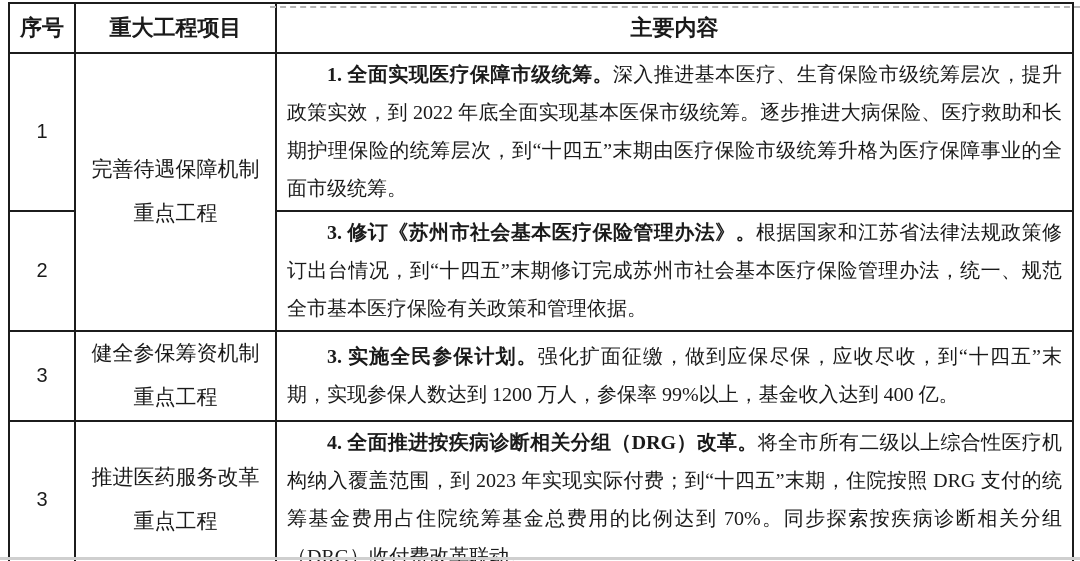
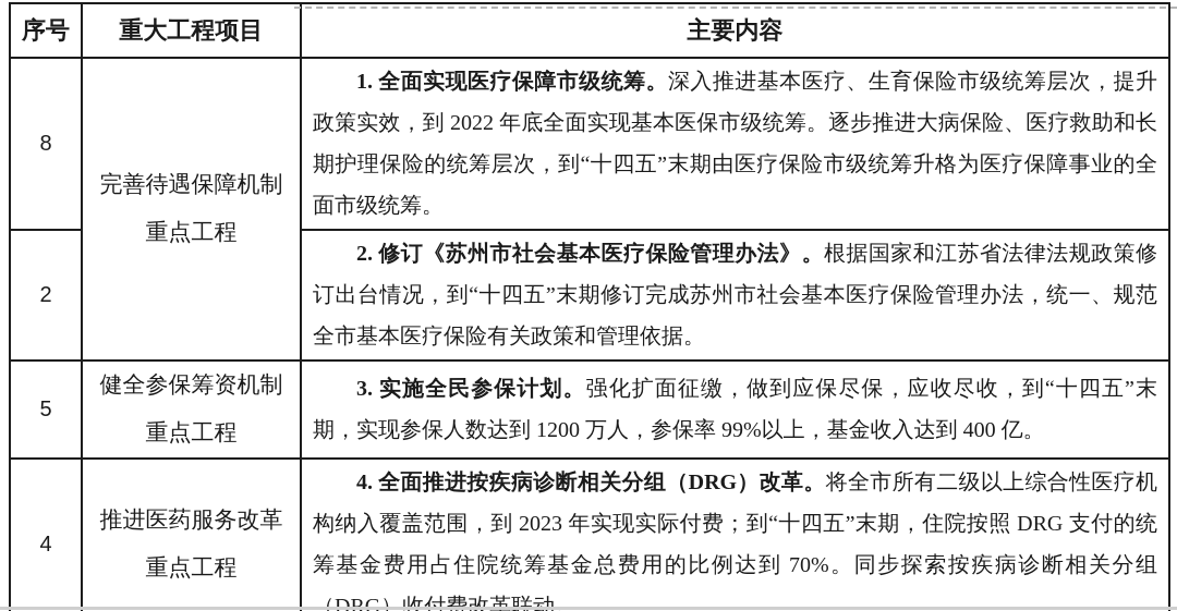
  序号	重大工程项目	主要内容
- 1	完善待遇保障机制 重点工程	1. 全面实现医疗保障市级统筹。深入推进基本医疗、生育保险市级统筹层次，提升政策实效，到 2022 年底全面实现基本医保市级统筹。逐步推进大病保险、医疗救助和长期护理保险的统筹层次，到“十四五”末期由医疗保险市级统筹升格为医疗保障事业的全面市级统筹。
+ 8	完善待遇保障机制 重点工程	1. 全面实现医疗保障市级统筹。深入推进基本医疗、生育保险市级统筹层次，提升政策实效，到 2022 年底全面实现基本医保市级统筹。逐步推进大病保险、医疗救助和长期护理保险的统筹层次，到“十四五”末期由医疗保险市级统筹升格为医疗保障事业的全面市级统筹。
- 2	3. 修订《苏州市社会基本医疗保险管理办法》。根据国家和江苏省法律法规政策修订出台情况，到“十四五”末期修订完成苏州市社会基本医疗保险管理办法，统一、规范全市基本医疗保险有关政策和管理依据。
+ 2	2. 修订《苏州市社会基本医疗保险管理办法》。根据国家和江苏省法律法规政策修订出台情况，到“十四五”末期修订完成苏州市社会基本医疗保险管理办法，统一、规范全市基本医疗保险有关政策和管理依据。
- 3	健全参保筹资机制 重点工程	3. 实施全民参保计划。强化扩面征缴，做到应保尽保，应收尽收，到“十四五”末期，实现参保人数达到 1200 万人，参保率 99%以上，基金收入达到 400 亿。
+ 5	健全参保筹资机制 重点工程	3. 实施全民参保计划。强化扩面征缴，做到应保尽保，应收尽收，到“十四五”末期，实现参保人数达到 1200 万人，参保率 99%以上，基金收入达到 400 亿。
- 3	推进医药服务改革 重点工程	4. 全面推进按疾病诊断相关分组（DRG）改革。将全市所有二级以上综合性医疗机构纳入覆盖范围，到 2023 年实现实际付费；到“十四五”末期，住院按照 DRG 支付的统筹基金费用占住院统筹基金总费用的比例达到 70%。同步探索按疾病诊断相关分组
+ 4	推进医药服务改革 重点工程	4. 全面推进按疾病诊断相关分组（DRG）改革。将全市所有二级以上综合性医疗机构纳入覆盖范围，到 2023 年实现实际付费；到“十四五”末期，住院按照 DRG 支付的统筹基金费用占住院统筹基金总费用的比例达到 70%。同步探索按疾病诊断相关分组
